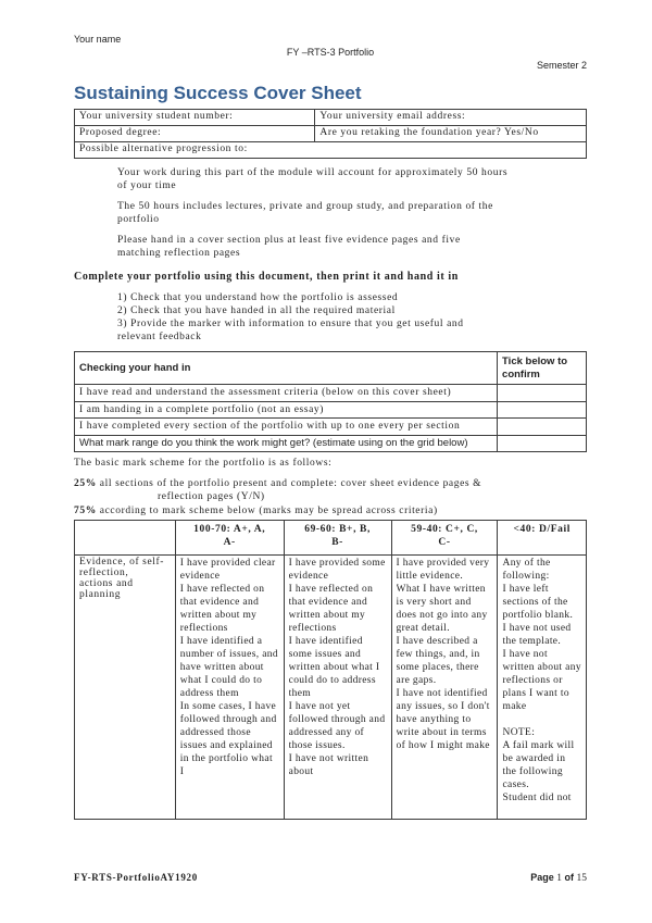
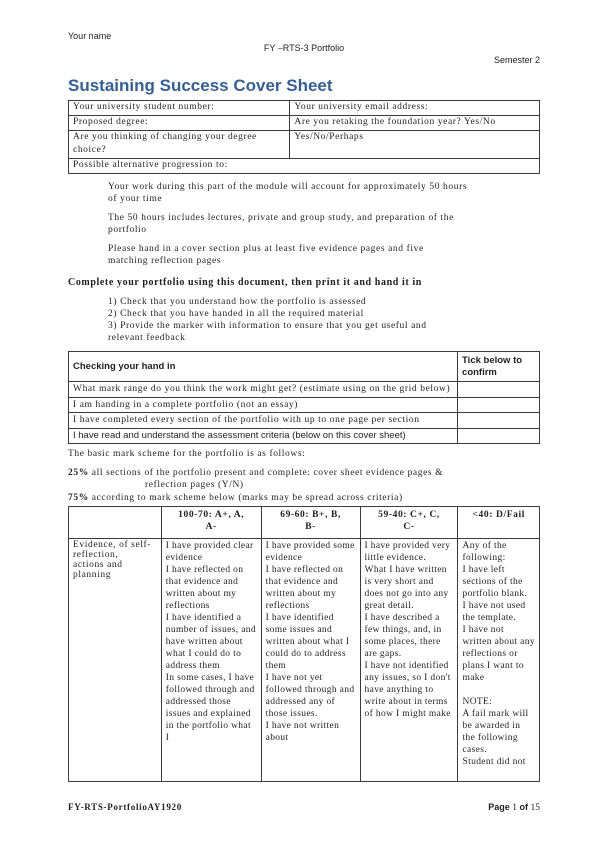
  Your name
  FY –RTS-3 Portfolio
  Semester 2
  Sustaining Success Cover Sheet
  Your university student number:	Your university email address:
  Proposed degree:	Are you retaking the foundation year? Yes/No
+ Are you thinking of changing your degree choice?	Yes/No/Perhaps
  Possible alternative progression to:
  Your work during this part of the module will account for approximately 50 hours
  of your time
  The 50 hours includes lectures, private and group study, and preparation of the
  portfolio
  Please hand in a cover section plus at least five evidence pages and five
  matching reflection pages
  Complete your portfolio using this document, then print it and hand it in
  1) Check that you understand how the portfolio is assessed
  2) Check that you have handed in all the required material
  3) Provide the marker with information to ensure that you get useful and
  relevant feedback
  Checking your hand in	Tick below to confirm
- I have read and understand the assessment criteria (below on this cover sheet)
+ What mark range do you think the work might get? (estimate using on the grid below)
  I am handing in a complete portfolio (not an essay)
- I have completed every section of the portfolio with up to one every per section
+ I have completed every section of the portfolio with up to one page per section
- What mark range do you think the work might get? (estimate using on the grid below)
+ I have read and understand the assessment criteria (below on this cover sheet)
  The basic mark scheme for the portfolio is as follows:
  25% all sections of the portfolio present and complete: cover sheet evidence pages &
  reflection pages (Y/N)
  75% according to mark scheme below (marks may be spread across criteria)
  	100-70: A+, A, A-	69-60: B+, B, B-	59-40: C+, C, C-	<40: D/Fail
  Evidence, of self- reflection, actions and planning	I have provided clear evidence I have reflected on that evidence and written about my reflections I have identified a number of issues, and have written about what I could do to address them In some cases, I have followed through and addressed those issues and explained in the portfolio what I	I have provided some evidence I have reflected on that evidence and written about my reflections I have identified some issues and written about what I could do to address them I have not yet followed through and addressed any of those issues. I have not written about	I have provided very little evidence. What I have written is very short and does not go into any great detail. I have described a few things, and, in some places, there are gaps. I have not identified any issues, so I don't have anything to write about in terms of how I might make	Any of the following: I have left sections of the portfolio blank. I have not used the template. I have not written about any reflections or plans I want to make NOTE: A fail mark will be awarded in the following cases. Student did not
  FY-RTS-PortfolioAY1920
  Page 1 of 15
